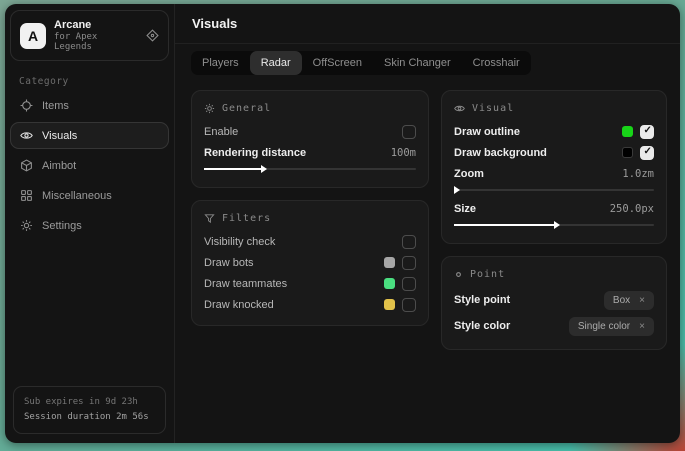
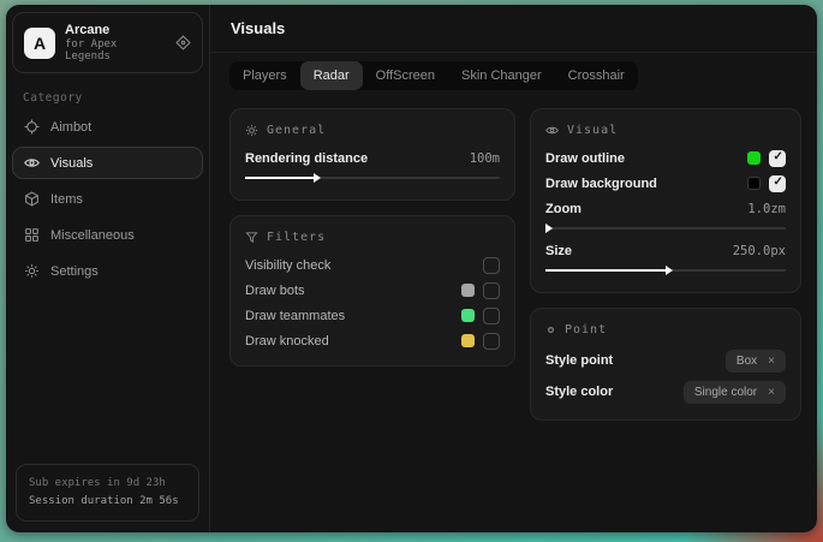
  A
  Arcane
  for Apex Legends
  Category
- Items
+ Aimbot
  Visuals
- Aimbot
+ Items
  Miscellaneous
  Settings
  Sub expires in 9d 23h
  Session duration 2m 56s
  Visuals
  Players
  Radar
  OffScreen
  Skin Changer
  Crosshair
  General
- Enable
  Rendering distance
  100m
  Filters
  Visibility check
  Draw bots
  Draw teammates
  Draw knocked
  Visual
  Draw outline
  Draw background
  Zoom
  1.0zm
  Size
  250.0px
  Point
  Style point
  Box
  ×
  Style color
  Single color
  ×
